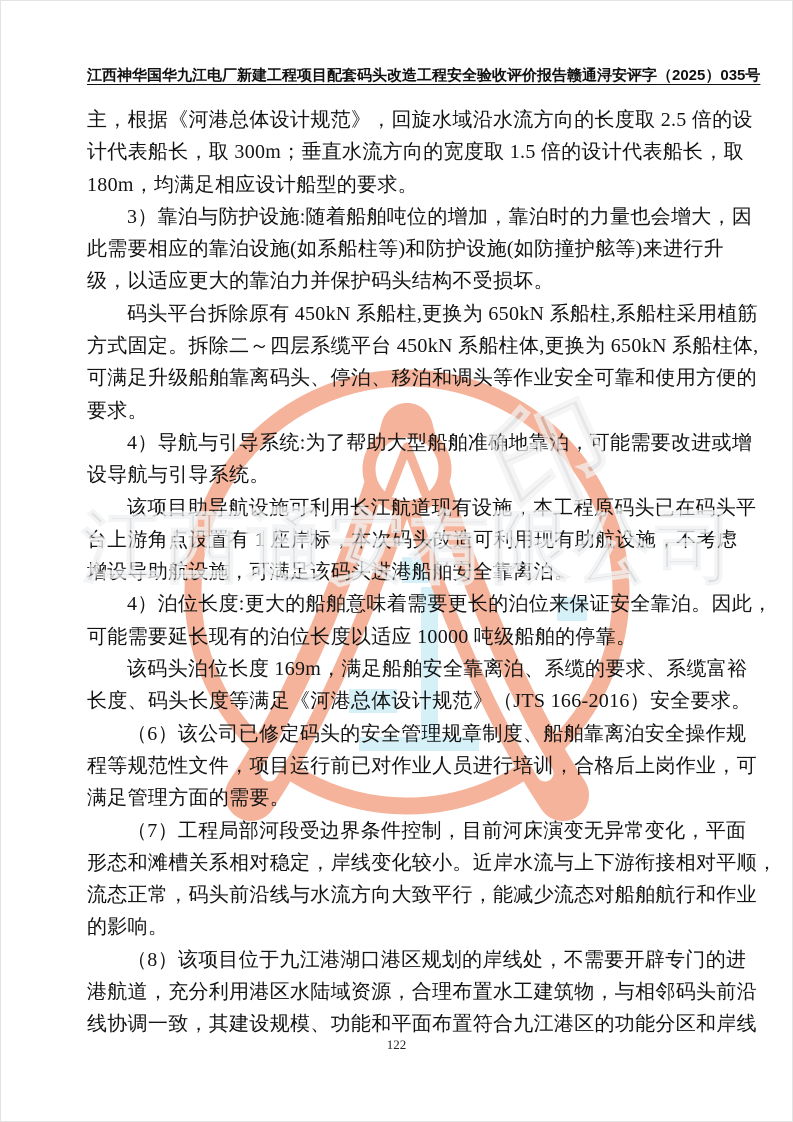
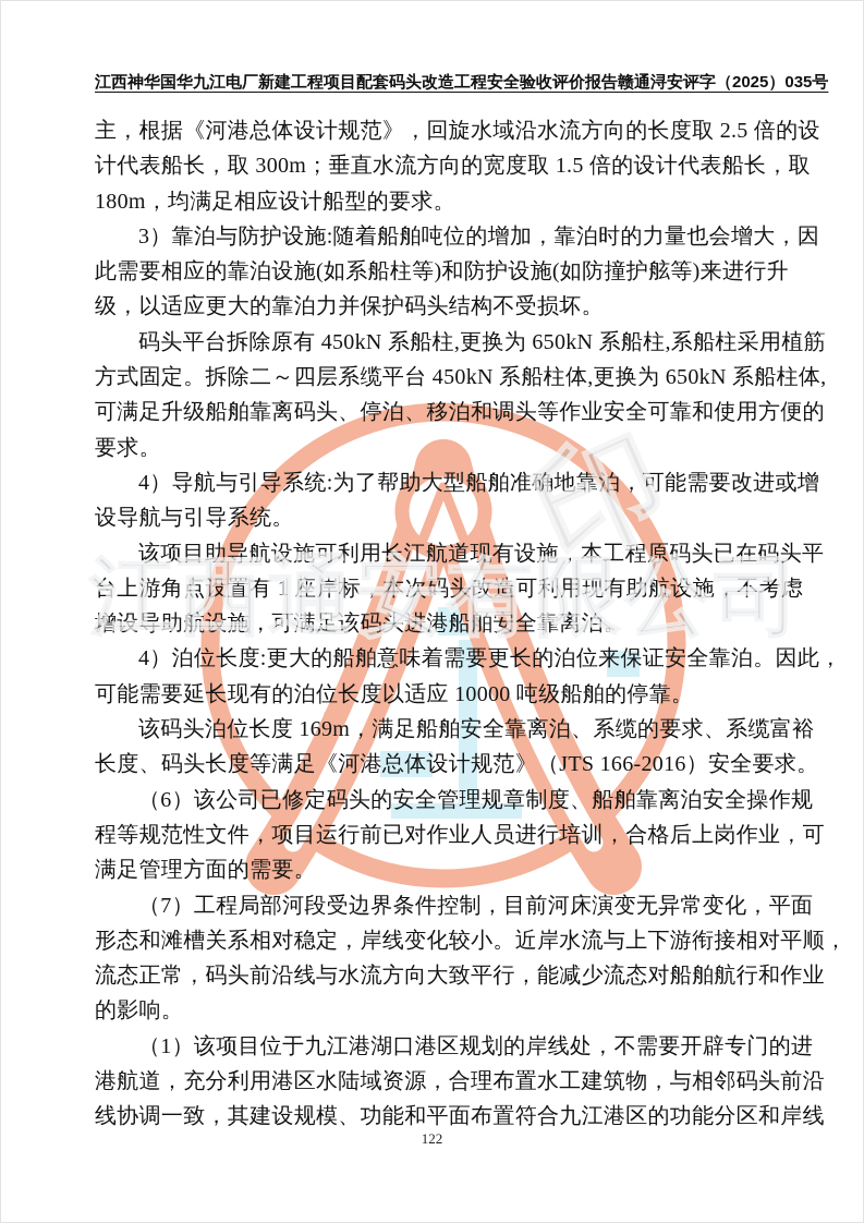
  江西神华国华九江电厂新建工程项目配套码头改造工程安全验收评价报告
  赣通浔安评字（2025）035号
  主，根据《河港总体设计规范》，回旋水域沿水流方向的长度取 2.5 倍的设
  计代表船长，取 300m；垂直水流方向的宽度取 1.5 倍的设计代表船长，取
  180m，均满足相应设计船型的要求。
  3）靠泊与防护设施:随着船舶吨位的增加，靠泊时的力量也会增大，因
  此需要相应的靠泊设施(如系船柱等)和防护设施(如防撞护舷等)来进行升
  级，以适应更大的靠泊力并保护码头结构不受损坏。
  码头平台拆除原有 450kN 系船柱,更换为 650kN 系船柱,系船柱采用植筋
  方式固定。拆除二～四层系缆平台 450kN 系船柱体,更换为 650kN 系船柱体,
  可满足升级船舶靠离码头、停泊、移泊和调头等作业安全可靠和使用方便的
  要求。
  4）导航与引导系统:为了帮助大型船舶准确地靠泊，可能需要改进或增
  设导航与引导系统。
  该项目助导航设施可利用长江航道现有设施，本工程原码头已在码头平
  台上游角点设置有 1 座岸标，本次码头改造可利用现有助航设施，不考
  增设导助航设施，可满足该码头进港船舶安全靠离泊。
  4）泊位长度:更大的船舶意味着需要更长的泊位来保证安全靠泊。因此，
  可能需要延长现有的泊位长度以适应 10000 吨级船舶的停靠。
  该码头泊位长度 169m，满足船舶安全靠离泊、系缆的要求、系缆富裕
  长度、码头长度等满足《河港总体设计规范》（JTS 166-2016）安全要求。
  （6）该公司已修定码头的安全管理规章制度、船舶靠离泊安全操作规
  程等规范性文件，项目运行前已对作业人员进行培训，合格后上岗作业，可
  满足管理方面的需要。
  （7）工程局部河段受边界条件控制，目前河床演变无异常变化，平面
  形态和滩槽关系相对稳定，岸线变化较小。近岸水流与上下游衔接相对平顺，
  流态正常，码头前沿线与水流方向大致平行，能减少流态对船舶航行和作业
  的影响。
- （8）该项目位于九江港湖口港区规划的岸线处，不需要开辟专门的进
+ （1）该项目位于九江港湖口港区规划的岸线处，不需要开辟专门的进
  港航道，充分利用港区水陆域资源，合理布置水工建筑物，与相邻码头前沿
  线协调一致，其建设规模、功能和平面布置符合九江港区的功能分区和岸线
  江西通安
  有限公司
  122
